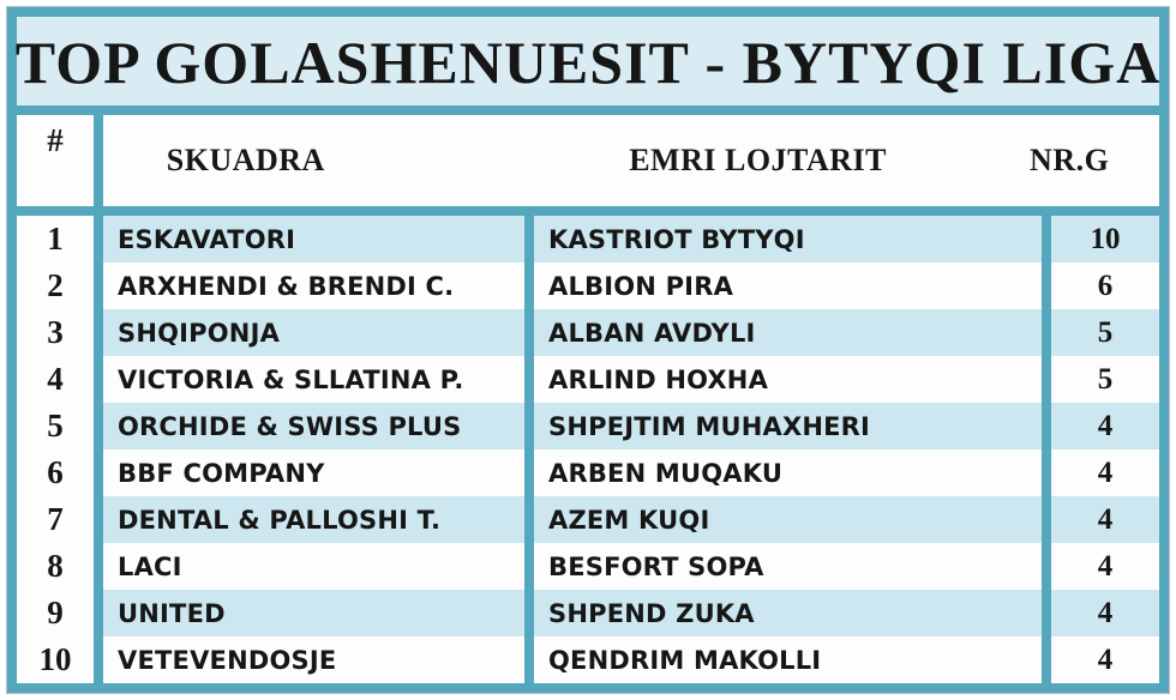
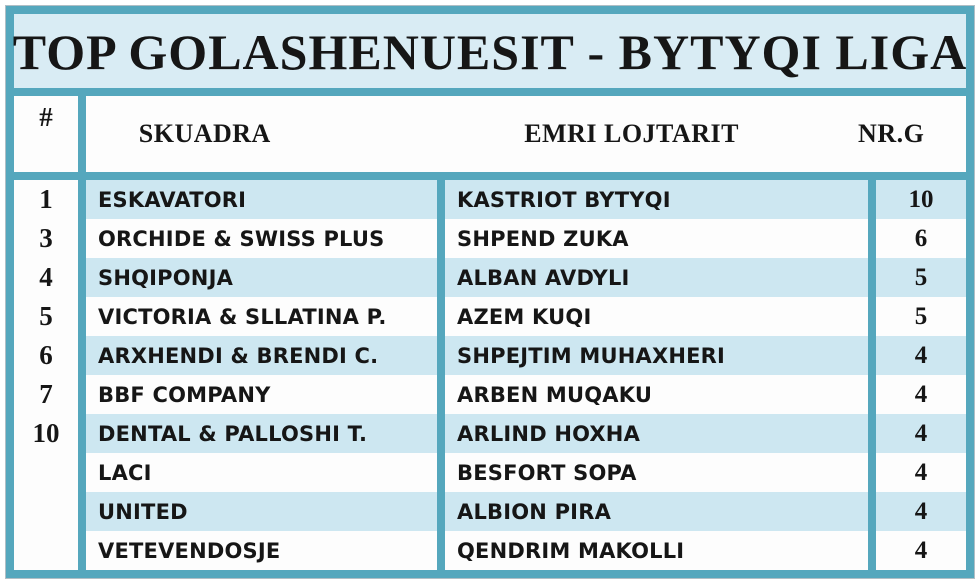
  TOP GOLASHENUESIT - BYTYQI LIGA
  #
  SKUADRA
  EMRI LOJTARIT
  NR.G
  1
- 2
  3
  4
  5
  6
  7
- 8
- 9
  10
  ESKAVATORI
- ARXHENDI & BRENDI C.
+ ORCHIDE & SWISS PLUS
  SHQIPONJA
  VICTORIA & SLLATINA P.
- ORCHIDE & SWISS PLUS
+ ARXHENDI & BRENDI C.
  BBF COMPANY
  DENTAL & PALLOSHI T.
  LACI
  UNITED
  VETEVENDOSJE
  KASTRIOT BYTYQI
- ALBION PIRA
+ SHPEND ZUKA
  ALBAN AVDYLI
- ARLIND HOXHA
+ AZEM KUQI
  SHPEJTIM MUHAXHERI
  ARBEN MUQAKU
- AZEM KUQI
+ ARLIND HOXHA
  BESFORT SOPA
- SHPEND ZUKA
+ ALBION PIRA
  QENDRIM MAKOLLI
  10
  6
  5
  5
  4
  4
  4
  4
  4
  4
